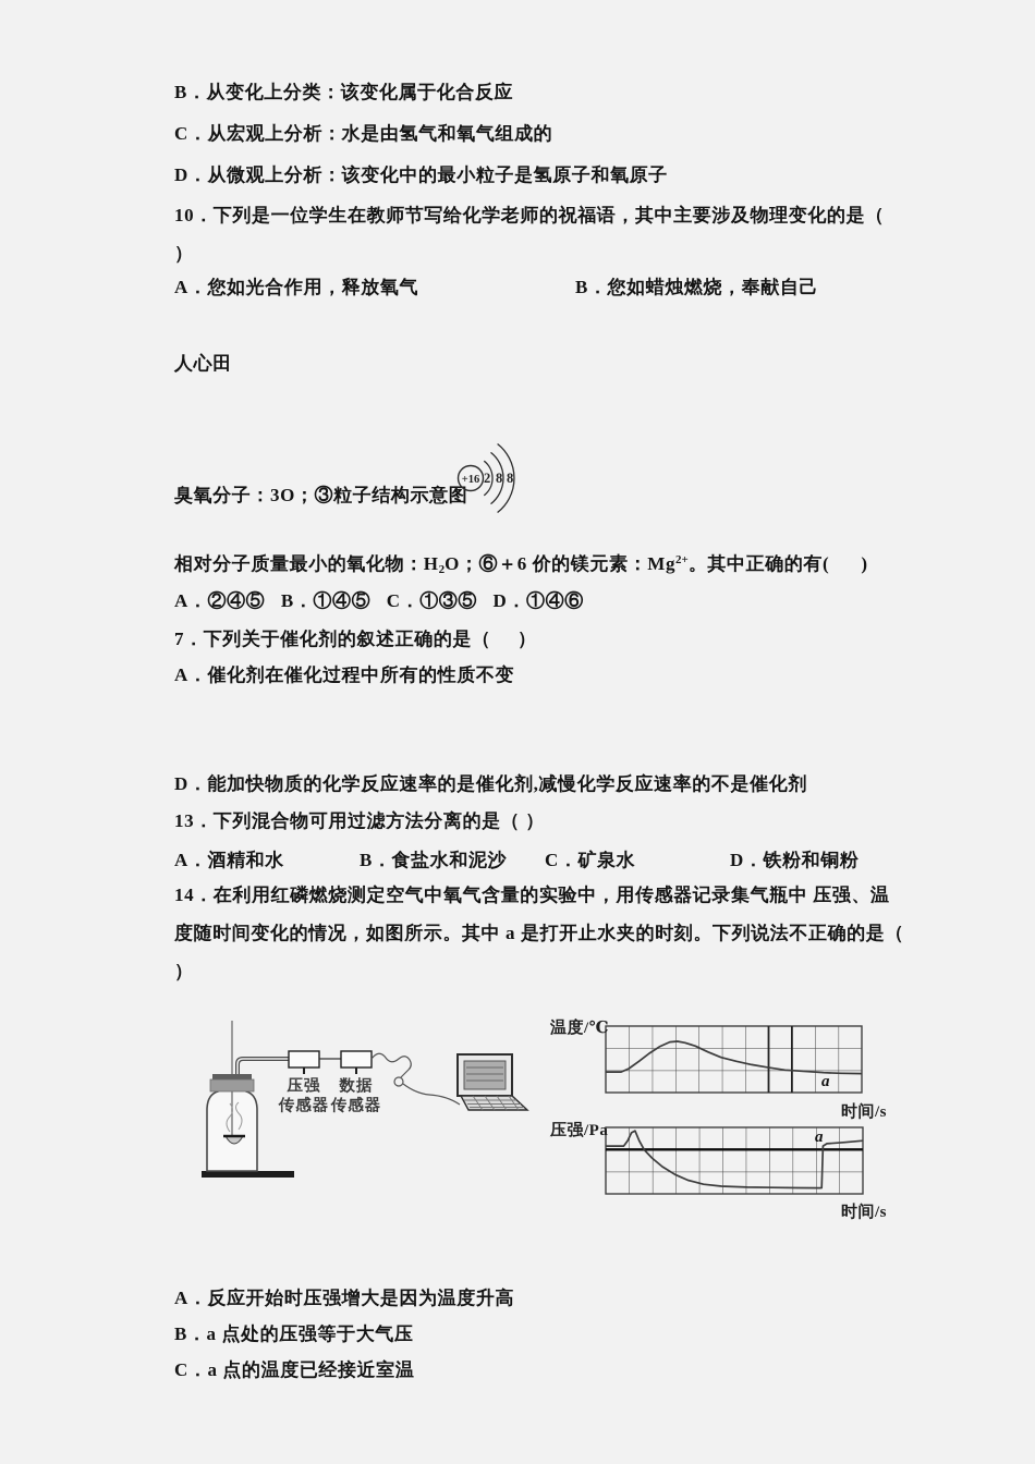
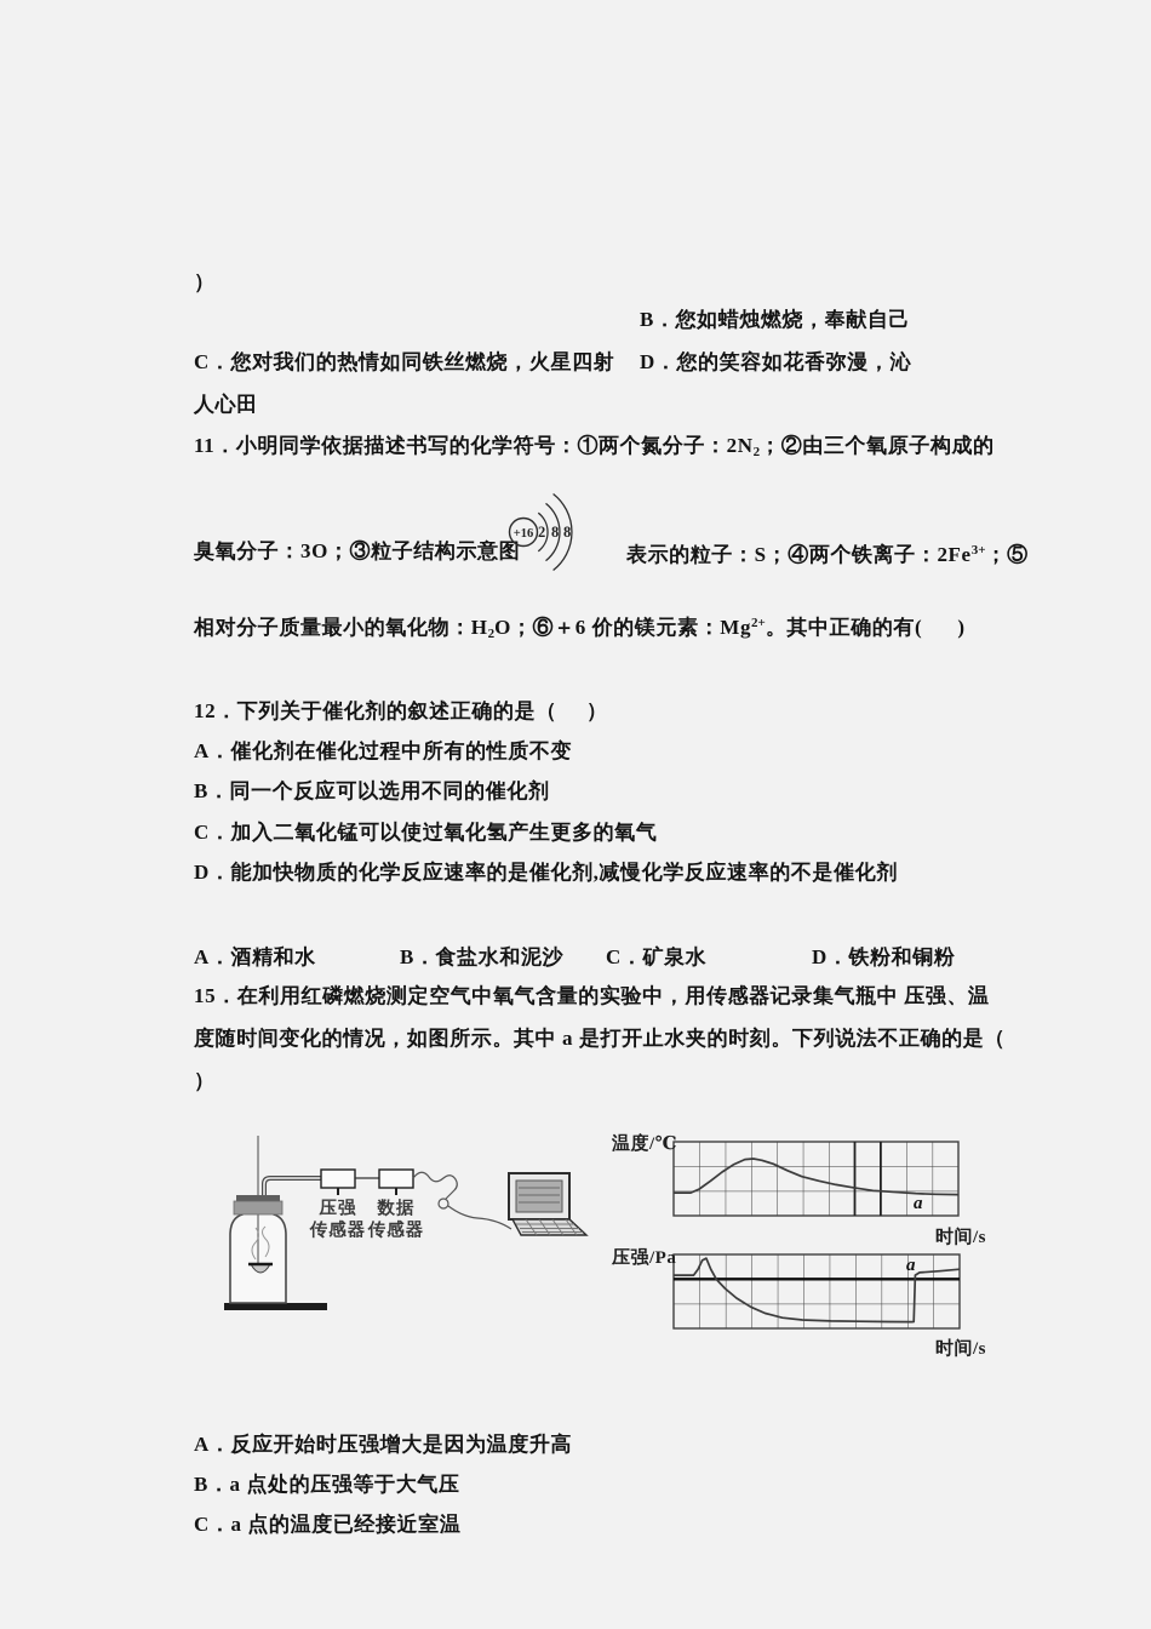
- B．从变化上分类：该变化属于化合反应
- C．从宏观上分析：水是由氢气和氧气组成的
- D．从微观上分析：该变化中的最小粒子是氢原子和氧原子
- 10．下列是一位学生在教师节写给化学老师的祝福语，其中主要涉及物理变化的是（
  ）
- A．您如光合作用，释放氧气
  B．您如蜡烛燃烧，奉献自己
+ C．您对我们的热情如同铁丝燃烧，火星四射
+ D．您的笑容如花香弥漫，沁
  人心田
+ 11．小明同学依据描述书写的化学符号：①两个氮分子：2N2；②由三个氧原子构成的
  臭氧分子：3O；③粒子结构示意图
  +16
  2
  8
  8
+ 表示的粒子：S；④两个铁离子：2Fe3+；⑤
  相对分子质量最小的氧化物：H2O；⑥＋6 价的镁元素：Mg2+。其中正确的有( )
- A．②④⑤ B．①④⑤ C．①③⑤ D．①④⑥
- 7．下列关于催化剂的叙述正确的是（ ）
+ 12．下列关于催化剂的叙述正确的是（ ）
  A．催化剂在催化过程中所有的性质不变
+ B．同一个反应可以选用不同的催化剂
+ C．加入二氧化锰可以使过氧化氢产生更多的氧气
  D．能加快物质的化学反应速率的是催化剂,减慢化学反应速率的不是催化剂
- 13．下列混合物可用过滤方法分离的是（ ）
  A．酒精和水
  B．食盐水和泥沙
  C．矿泉水
  D．铁粉和铜粉
- 14．在利用红磷燃烧测定空气中氧气含量的实验中，用传感器记录集气瓶中 压强、温
+ 15．在利用红磷燃烧测定空气中氧气含量的实验中，用传感器记录集气瓶中 压强、温
  度随时间变化的情况，如图所示。其中 a 是打开止水夹的时刻。下列说法不正确的是（
  ）
  压强
  传感器
  数据
  传感器
  温度/℃
  时间/s
  a
  压强/Pa
  时间/s
  a
  A．反应开始时压强增大是因为温度升高
  B．a 点处的压强等于大气压
  C．a 点的温度已经接近室温
